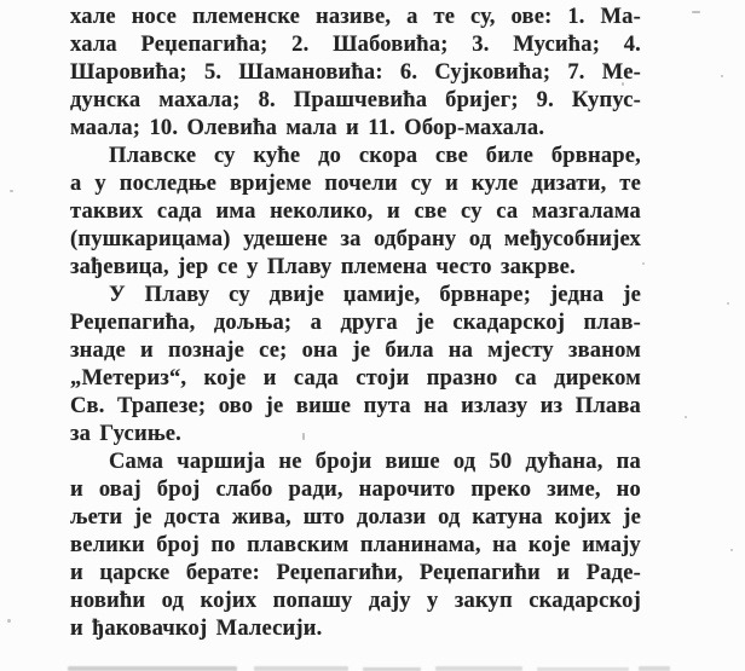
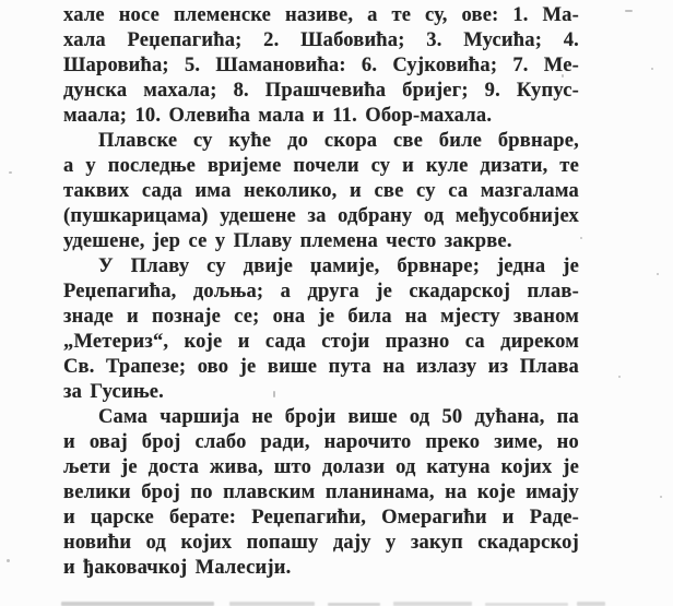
  хале носе племенске називе, а те су, ове: 1. Ма-
  хала Реџепагића; 2. Шабовића; 3. Мусића; 4.
  Шаровића; 5. Шамановића: 6. Сујковића; 7. Ме-
  дунска махала; 8. Прашчевића бријег; 9. Купус-
  маала; 10. Олевића мала и 11. Обор-махала.
  Плавске су куће до скора све биле брвнаре,
  а у последње вријеме почели су и куле дизати, те
  таквих сада има неколико, и све су са мазгалама
  (пушкарицама) удешене за одбрану од међусобнијех
- зађевица, јер се у Плаву племена често закрве.
+ удешене, јер се у Плаву племена често закрве.
  У Плаву су двије џамије, брвнаре; једна је
  Реџепагића, дољња; а друга је скадарској плав-
  знаде и познаје се; она је била на мјесту званом
  „Метериз“, које и сада стоји празно са диреком
  Св. Трапезе; ово је више пута на излазу из Плава
  за Гусиње.
  Сама чаршија не броји више од 50 дућана, па
  и овај број слабо ради, нарочито преко зиме, но
  љети је доста жива, што долази од катуна којих је
  велики број по плавским планинама, на које имају
- и царске берате: Реџепагићи, Реџепагићи и Раде-
+ и царске берате: Реџепагићи, Омерагићи и Раде-
  новићи од којих попашу дају у закуп скадарској
  и ђаковачкој Малесији.
